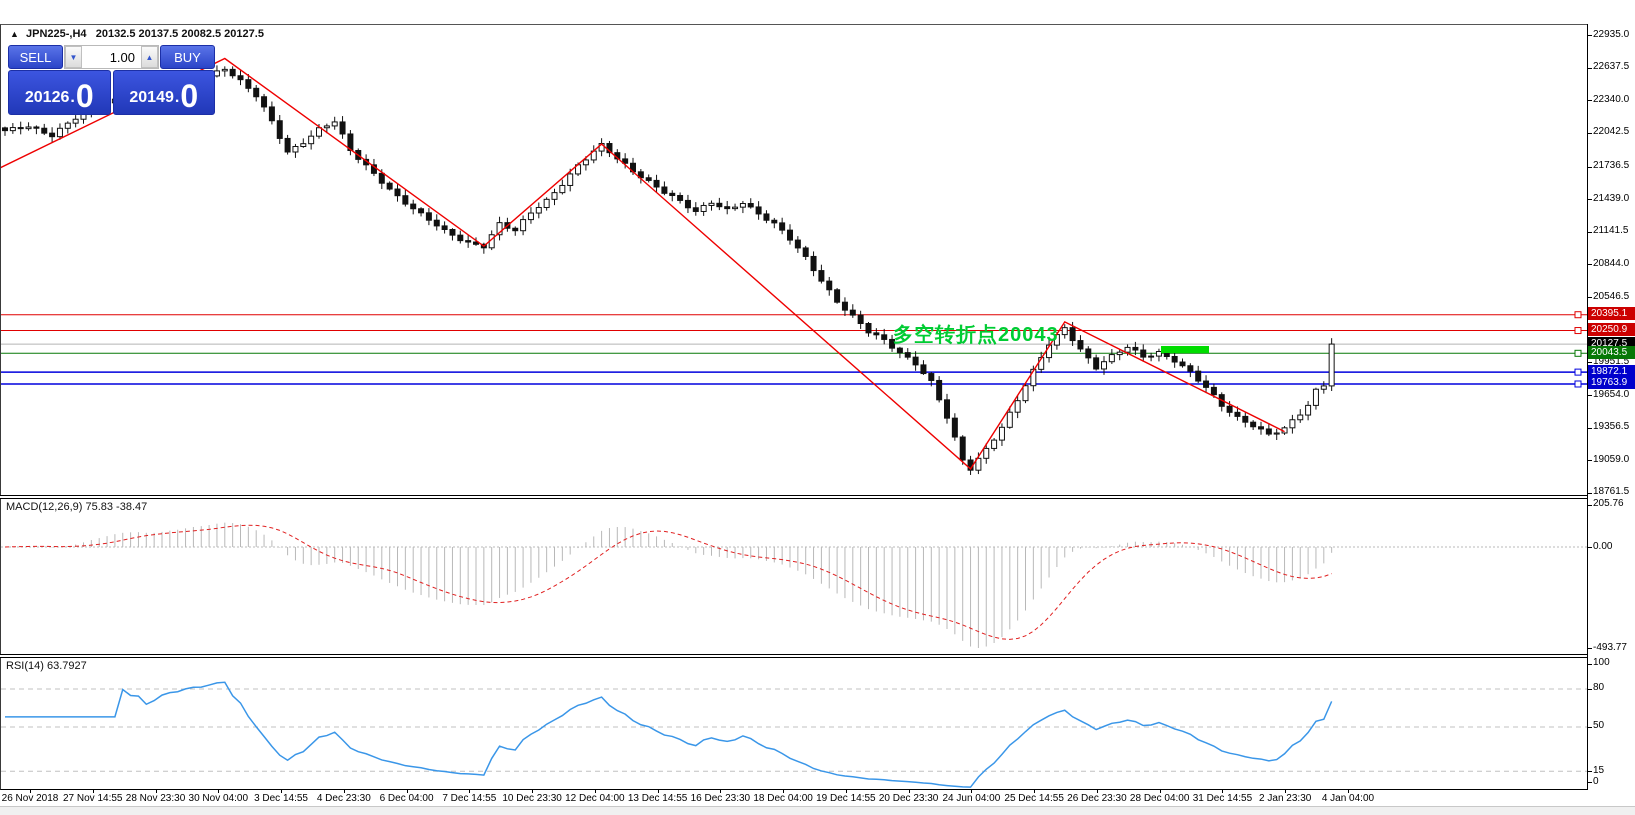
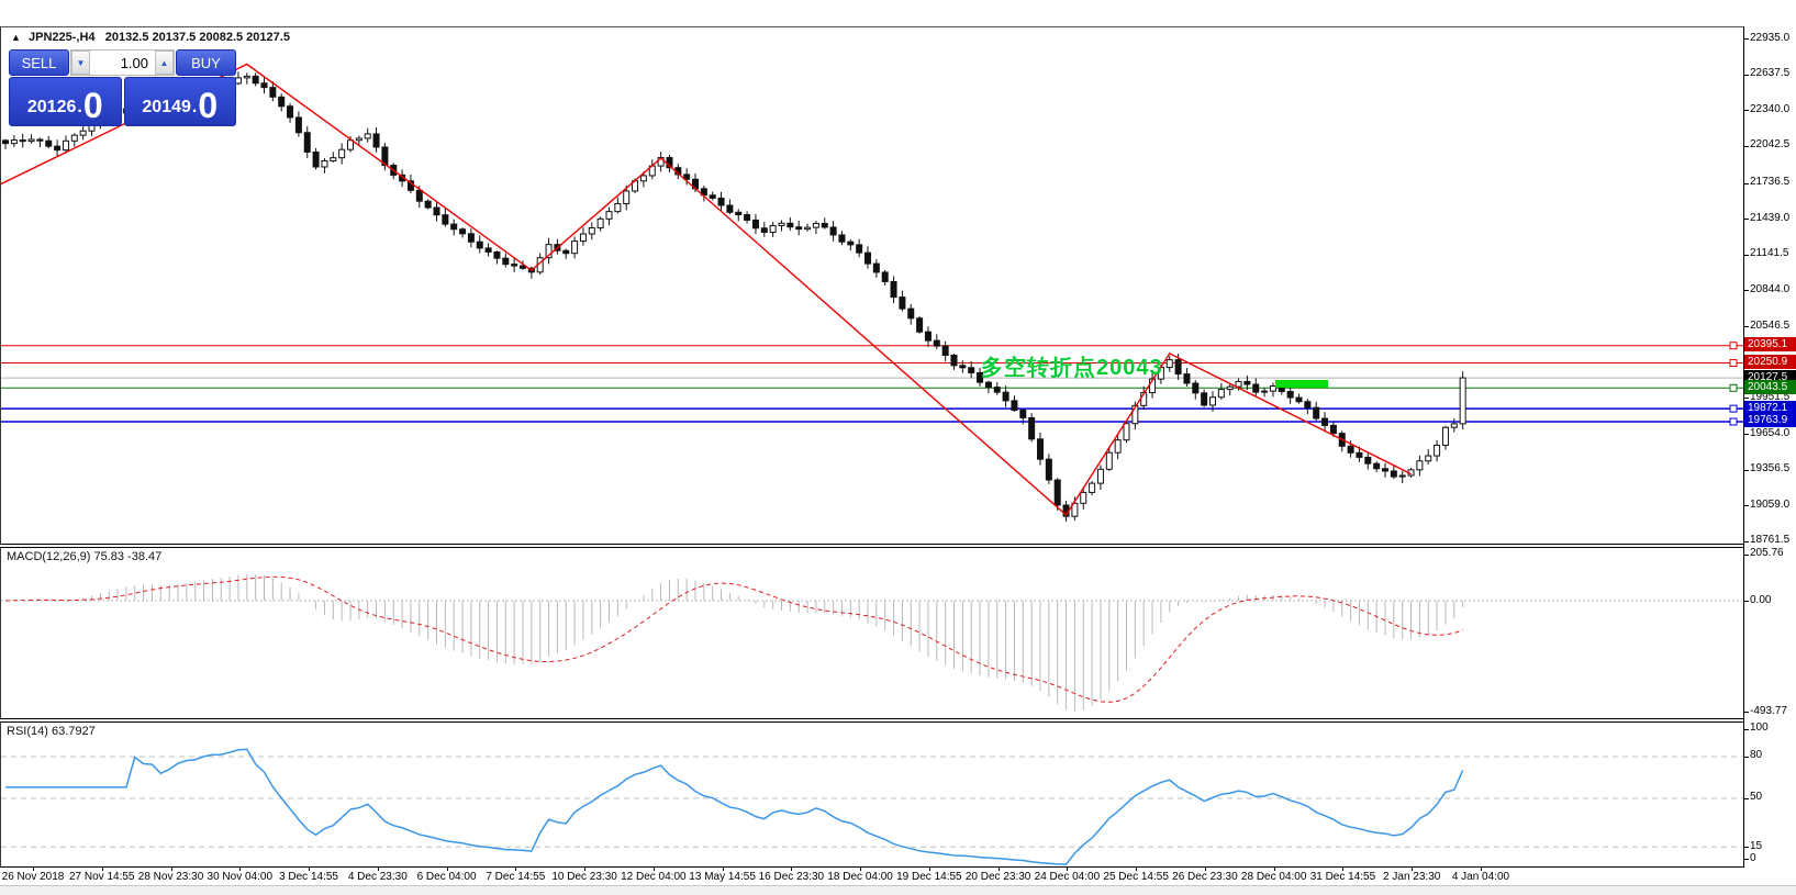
  ▲ JPN225-,H4 20132.5 20137.5 20082.5 20127.5
  MACD(12,26,9) 75.83 -38.47
  RSI(14) 63.7927
  SELL
  ▼
  1.00
  ▲
  BUY
  20126
  .
  0
  20149
  .
  0
  多空转折点20043
  22935.0
  22637.5
  22340.0
  22042.5
  21736.5
  21439.0
  21141.5
  20844.0
  20546.5
  19951.5
  19654.0
  19356.5
  19059.0
  18761.5
  205.76
  0.00
  -493.77
  100
  80
  50
  15
  0
  20395.1
  20250.9
  20127.5
  20043.5
  19872.1
  19763.9
  26 Nov 2018
  27 Nov 14:55
  28 Nov 23:30
  30 Nov 04:00
  3 Dec 14:55
  4 Dec 23:30
  6 Dec 04:00
  7 Dec 14:55
  10 Dec 23:30
  12 Dec 04:00
- 13 Dec 14:55
+ 13 May 14:55
  16 Dec 23:30
  18 Dec 04:00
  19 Dec 14:55
  20 Dec 23:30
- 24 Jun 04:00
+ 24 Dec 04:00
  25 Dec 14:55
  26 Dec 23:30
  28 Dec 04:00
  31 Dec 14:55
  2 Jan 23:30
  4 Jan 04:00
